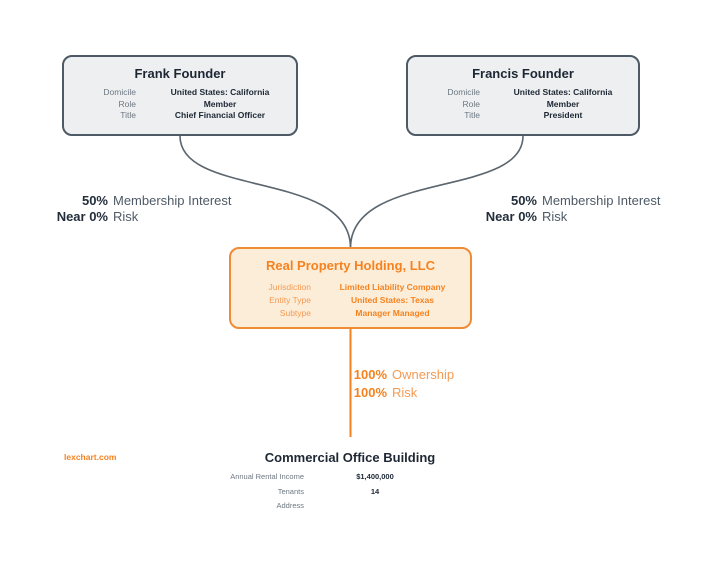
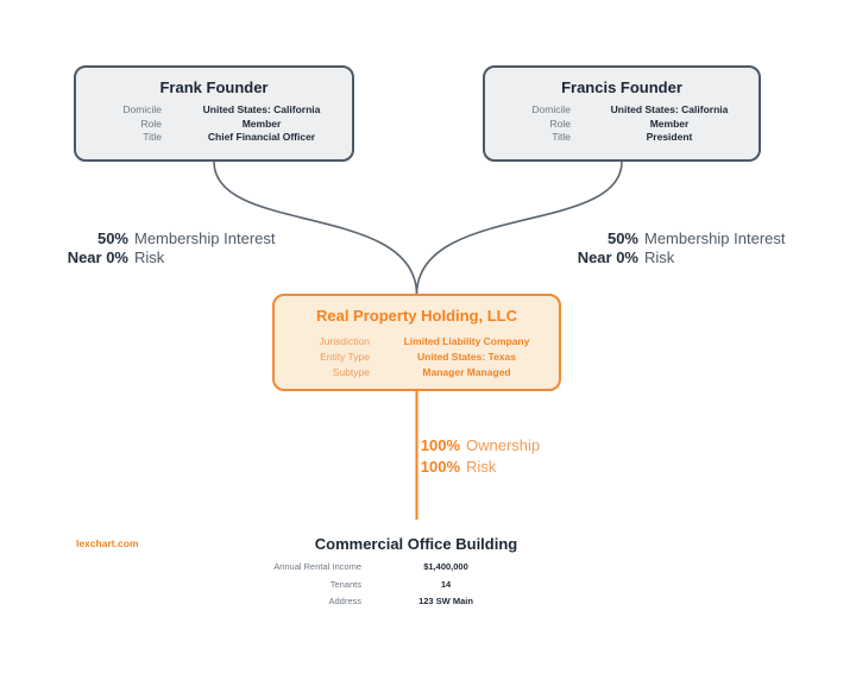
  Frank Founder
  Domicile
  United States: California
  Role
  Member
  Title
  Chief Financial Officer
  Francis Founder
  Domicile
  United States: California
  Role
  Member
  Title
  President
  50%
  Membership Interest
  Near 0%
  Risk
  50%
  Membership Interest
  Near 0%
  Risk
  Real Property Holding, LLC
  Jurisdiction
  Limited Liability Company
  Entity Type
  United States: Texas
  Subtype
  Manager Managed
  100%
  Ownership
  100%
  Risk
  Commercial Office Building
  Annual Rental Income
  $1,400,000
  Tenants
  14
  Address
+ 123 SW Main
  lexchart.com
